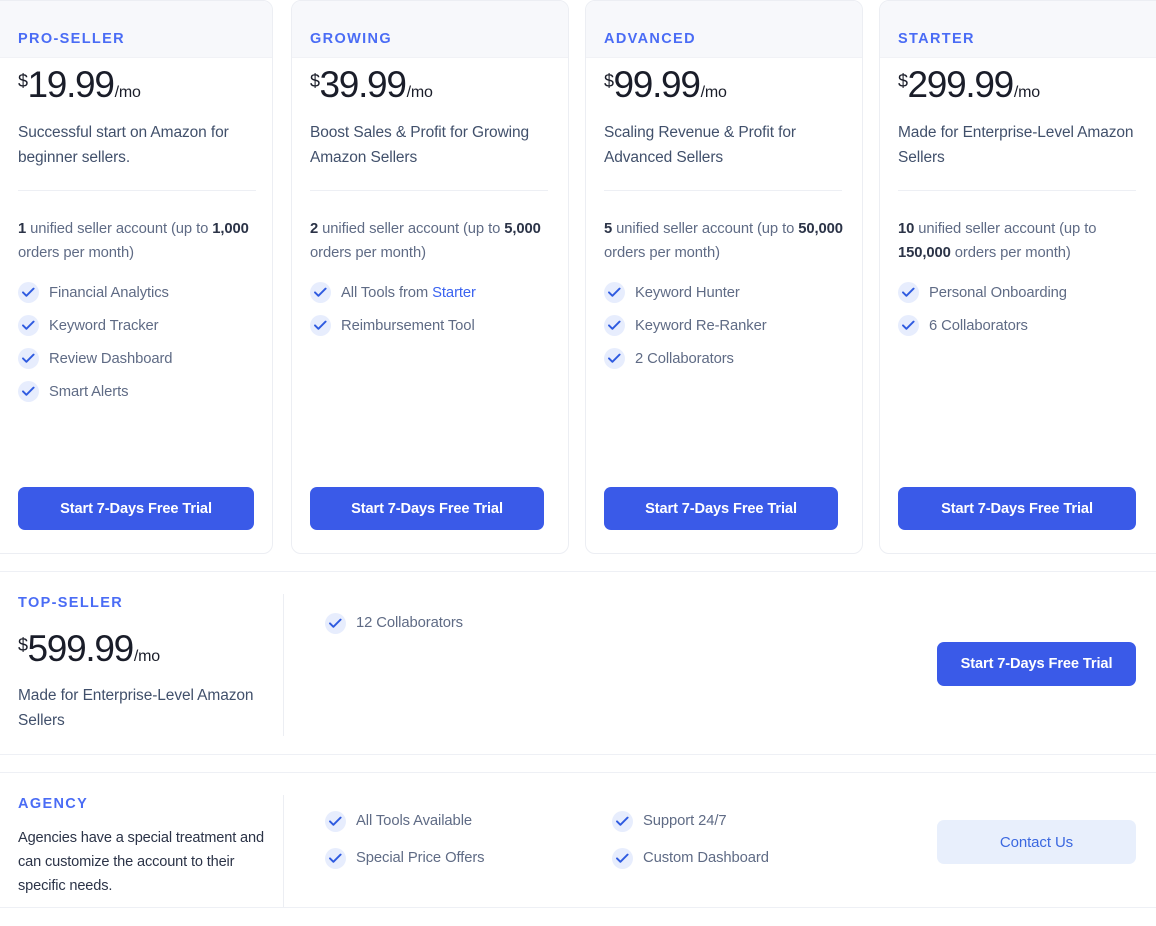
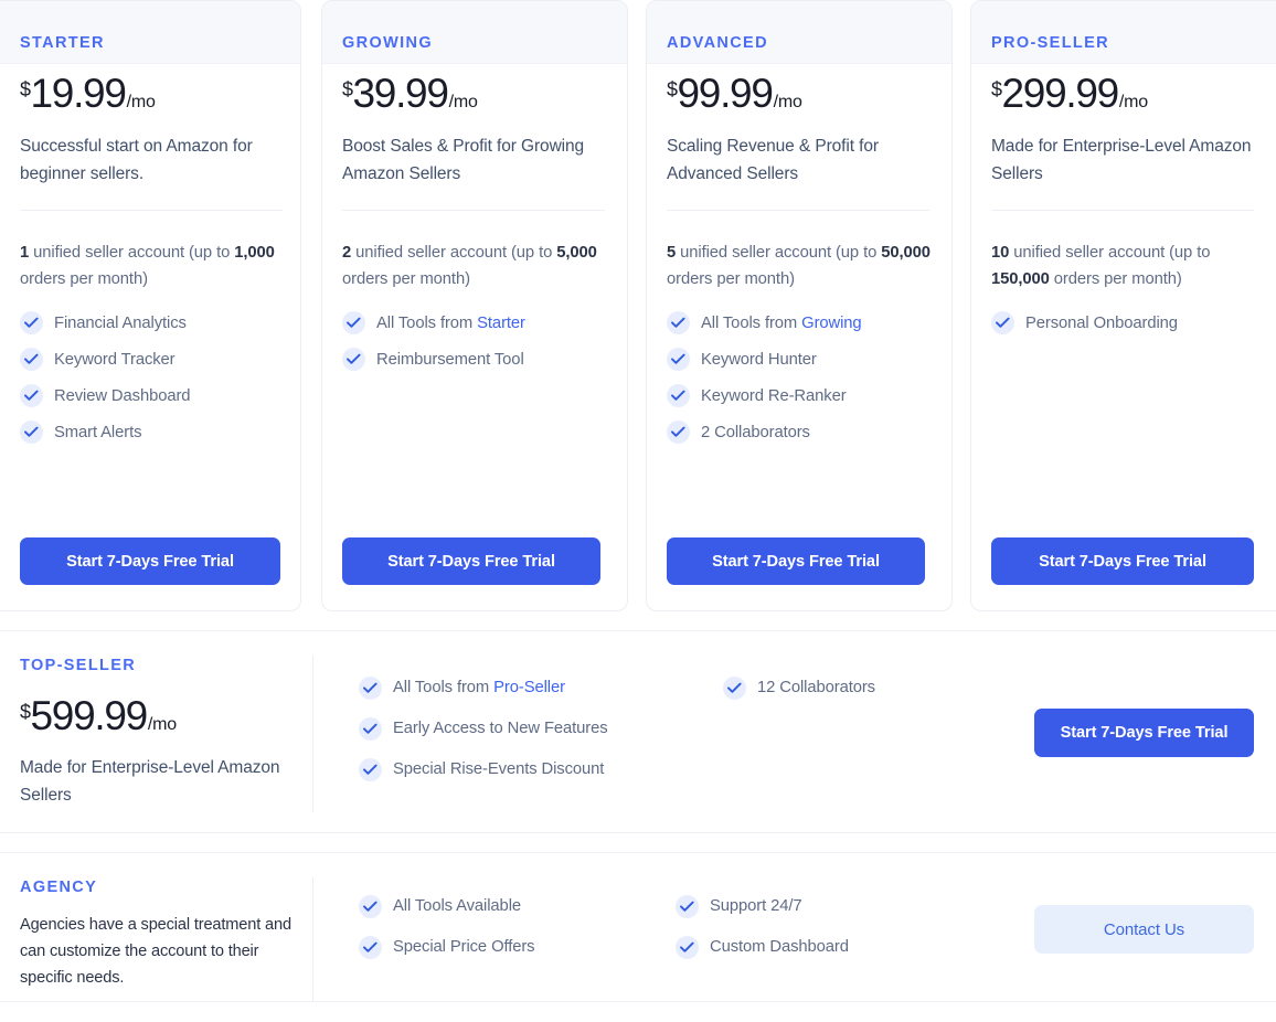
- PRO-SELLER
+ STARTER
  $
  19.99
  /mo
  Successful start on Amazon for beginner sellers.
  1 unified seller account (up to 1,000 orders per month)
  Financial Analytics
  Keyword Tracker
  Review Dashboard
  Smart Alerts
  Start 7-Days Free Trial
  GROWING
  $
  39.99
  /mo
  Boost Sales & Profit for Growing Amazon Sellers
  2 unified seller account (up to 5,000 orders per month)
  All Tools from Starter
  Reimbursement Tool
  Start 7-Days Free Trial
  ADVANCED
  $
  99.99
  /mo
  Scaling Revenue & Profit for Advanced Sellers
  5 unified seller account (up to 50,000 orders per month)
+ All Tools from Growing
  Keyword Hunter
  Keyword Re-Ranker
  2 Collaborators
  Start 7-Days Free Trial
- STARTER
+ PRO-SELLER
  $
  299.99
  /mo
  Made for Enterprise-Level Amazon Sellers
  10 unified seller account (up to 150,000 orders per month)
  Personal Onboarding
- 6 Collaborators
  Start 7-Days Free Trial
  TOP-SELLER
  $
  599.99
  /mo
  Made for Enterprise-Level Amazon Sellers
+ All Tools from Pro-Seller
+ Early Access to New Features
+ Special Rise-Events Discount
  12 Collaborators
  Start 7-Days Free Trial
  AGENCY
  Agencies have a special treatment and can customize the account to their specific needs.
  All Tools Available
  Special Price Offers
  Support 24/7
  Custom Dashboard
  Contact Us
